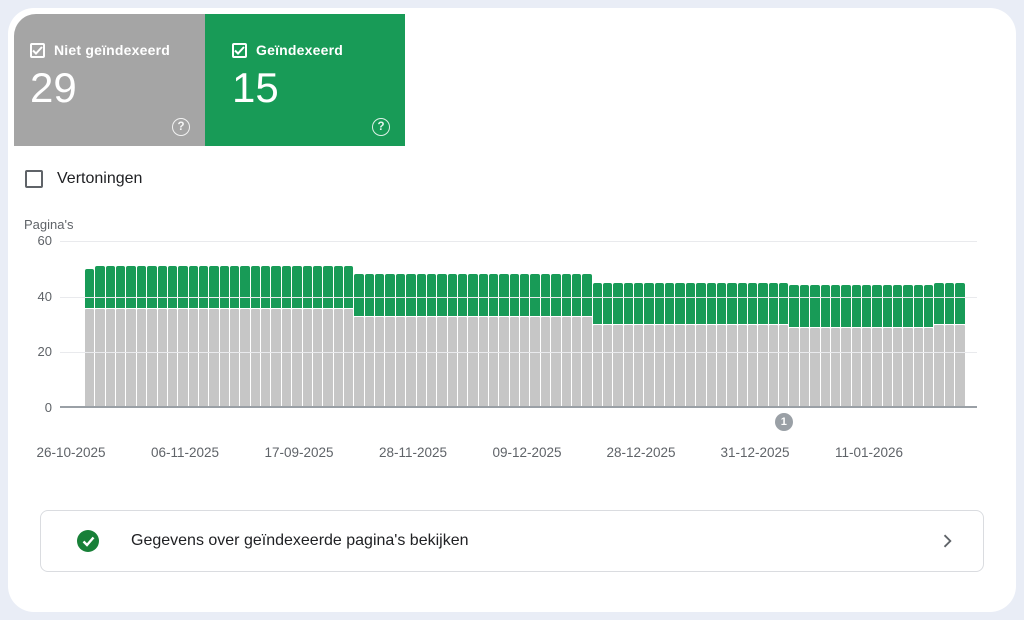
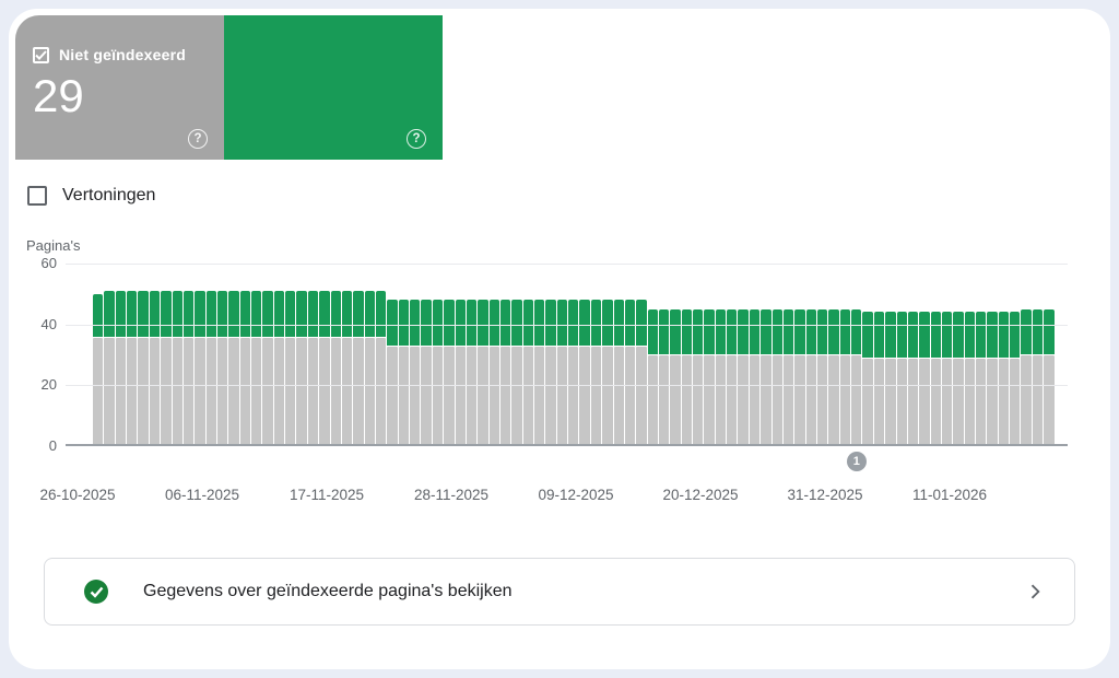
  Niet geïndexeerd
  29
  ?
- Geïndexeerd
- 15
  ?
  Vertoningen
  Pagina's
  1
  60
  40
  20
  0
  26-10-2025
  06-11-2025
- 17-09-2025
+ 17-11-2025
  28-11-2025
  09-12-2025
- 28-12-2025
+ 20-12-2025
  31-12-2025
  11-01-2026
  Gegevens over geïndexeerde pagina's bekijken
